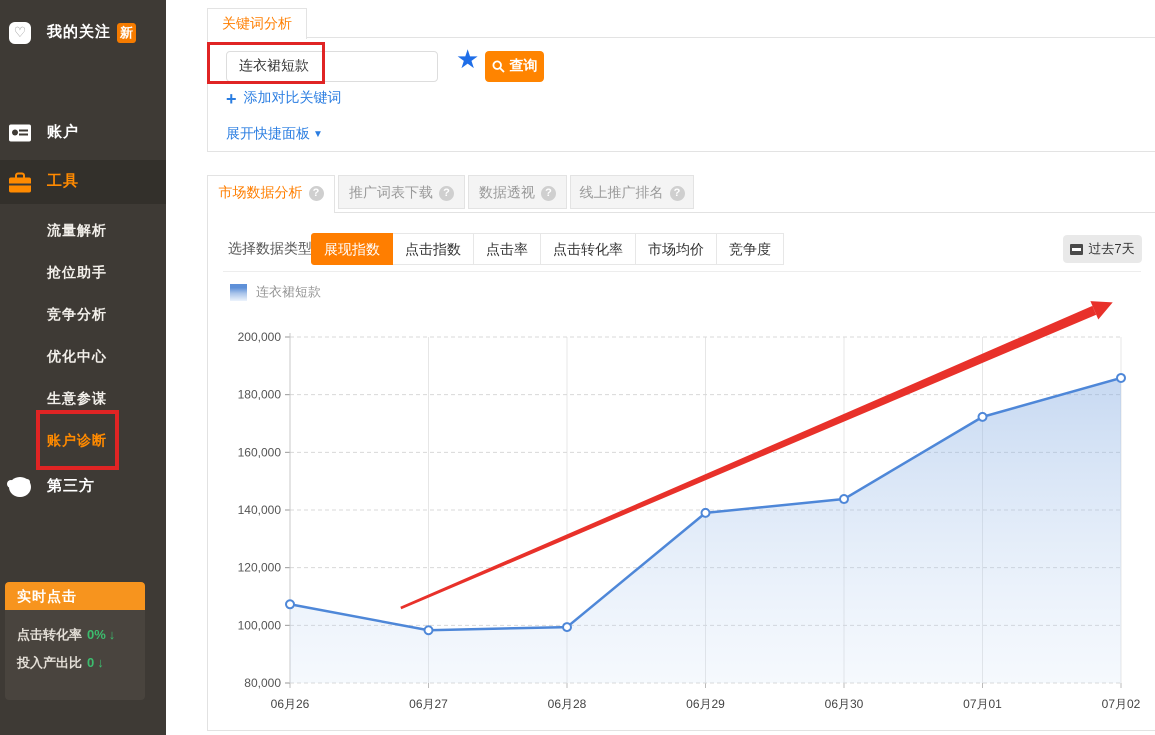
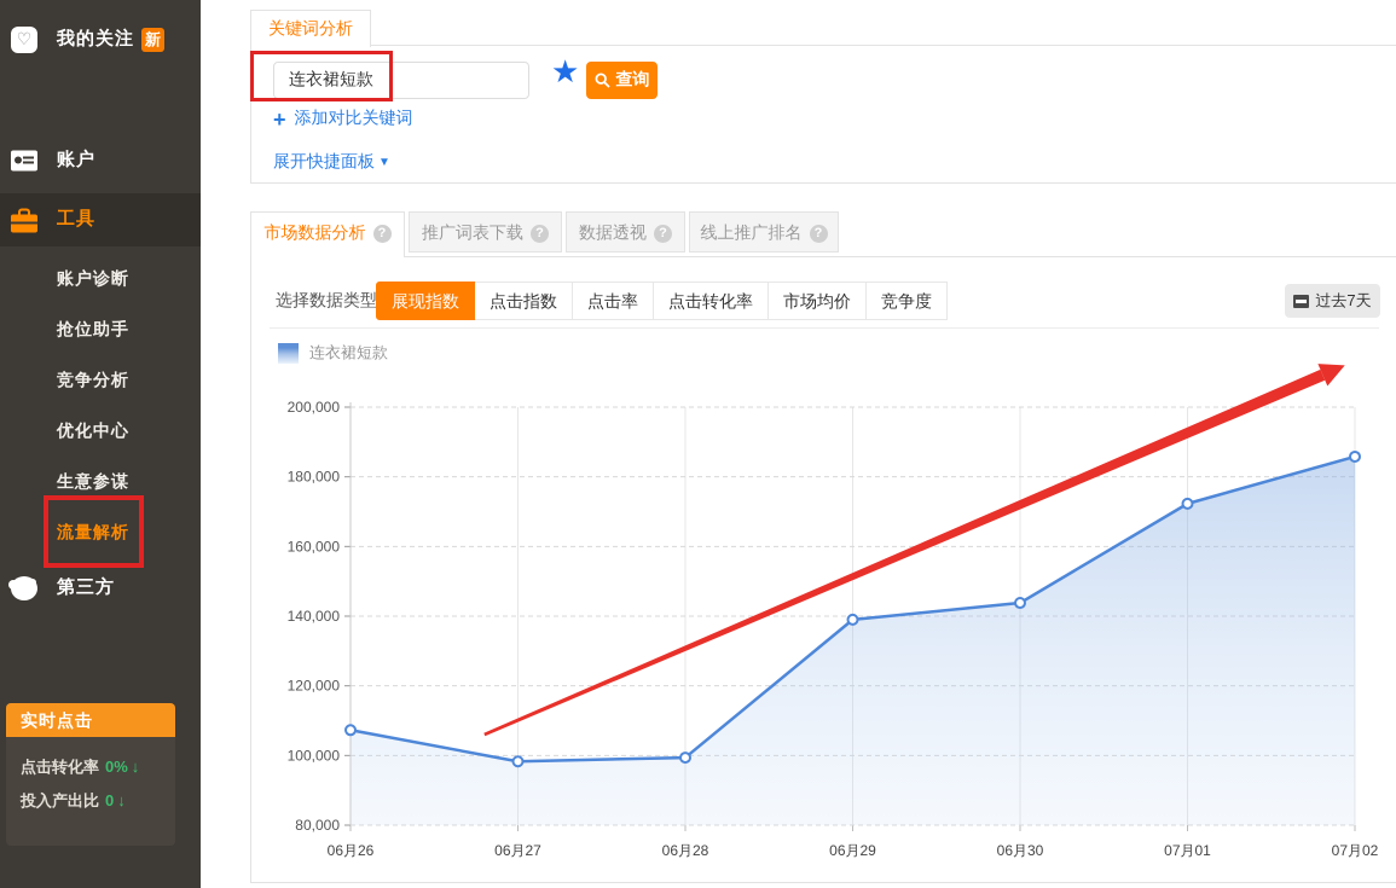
  ♡
  我的关注
  新
  账户
  工具
- 流量解析
+ 账户诊断
  抢位助手
  竞争分析
  优化中心
  生意参谋
- 账户诊断
+ 流量解析
  第三方
  实时点击
  点击转化率 0% ↓
  投入产出比 0 ↓
  关键词分析
  连衣裙短款
  ★
  查询
  +
  添加对比关键词
  展开快捷面板
  ▼
  市场数据分析 ?
  推广词表下载 ?
  数据透视 ?
  线上推广排名 ?
  选择数据类型
  展现指数
  点击指数
  点击率
  点击转化率
  市场均价
  竞争度
  过去7天
  连衣裙短款
  06月26
  06月27
  06月28
  06月29
  06月30
  07月01
  07月02
  80,000
  100,000
  120,000
  140,000
  160,000
  180,000
  200,000
